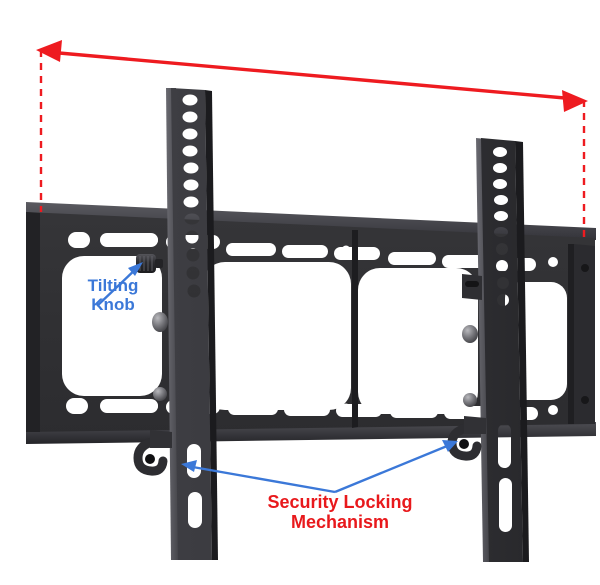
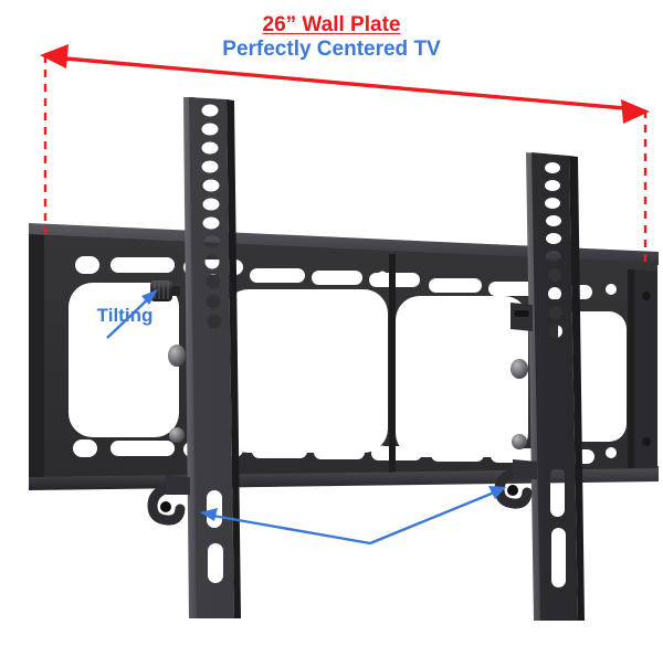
+ 26” Wall Plate
+ Perfectly Centered TV
  Tilting
- Knob
- Security Locking
- Mechanism
